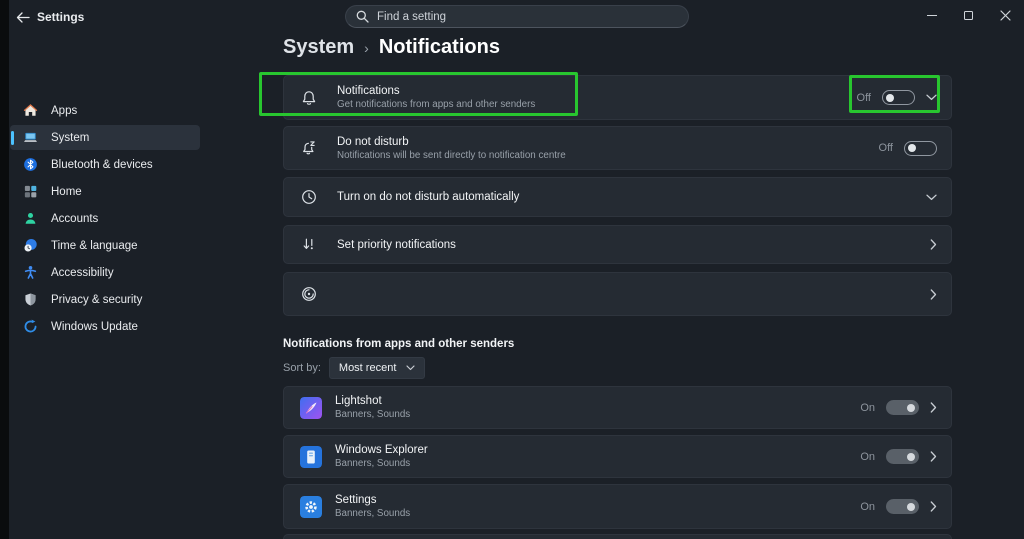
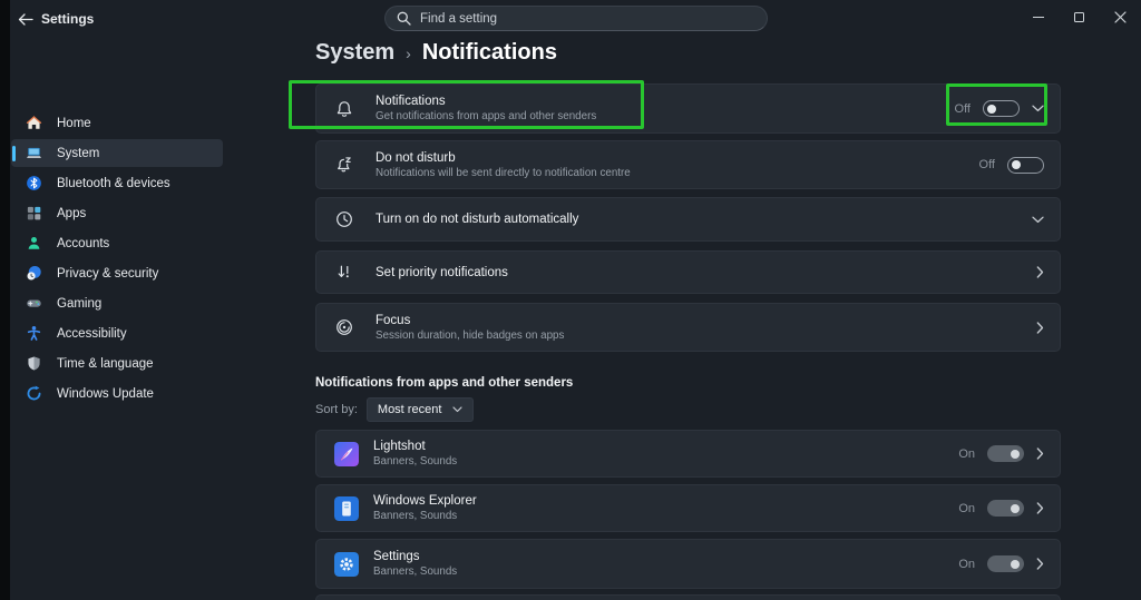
  Settings
  Find a setting
- Apps
+ Home
  System
  Bluetooth & devices
- Home
+ Apps
  Accounts
- Time & language
+ Privacy & security
+ Gaming
  Accessibility
- Privacy & security
+ Time & language
  Windows Update
  System
  ›
  Notifications
  Notifications
  Get notifications from apps and other senders
  Off
  Do not disturb
  Notifications will be sent directly to notification centre
  Off
  Turn on do not disturb automatically
  Set priority notifications
+ Focus
+ Session duration, hide badges on apps
  Notifications from apps and other senders
  Sort by:
  Most recent
  Lightshot
  Banners, Sounds
  On
  Windows Explorer
  Banners, Sounds
  On
  Settings
  Banners, Sounds
  On
